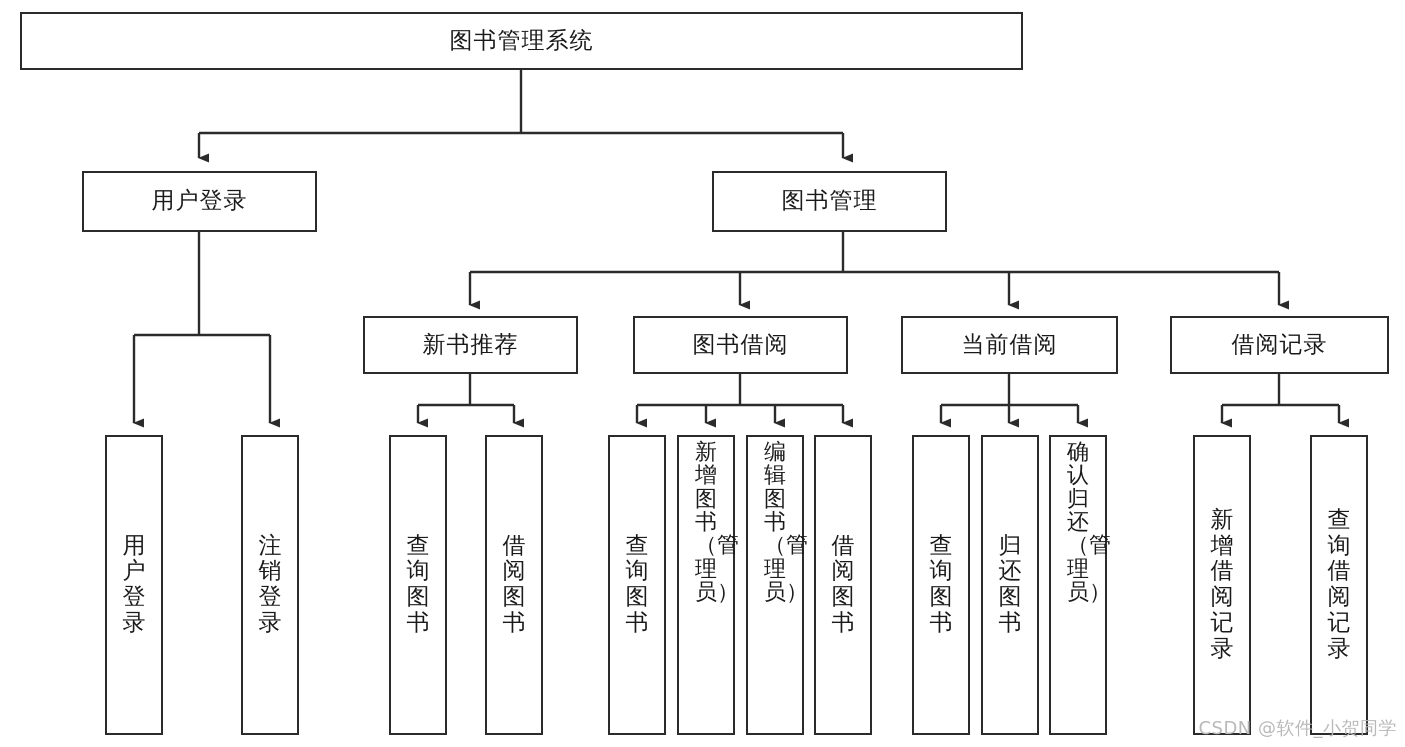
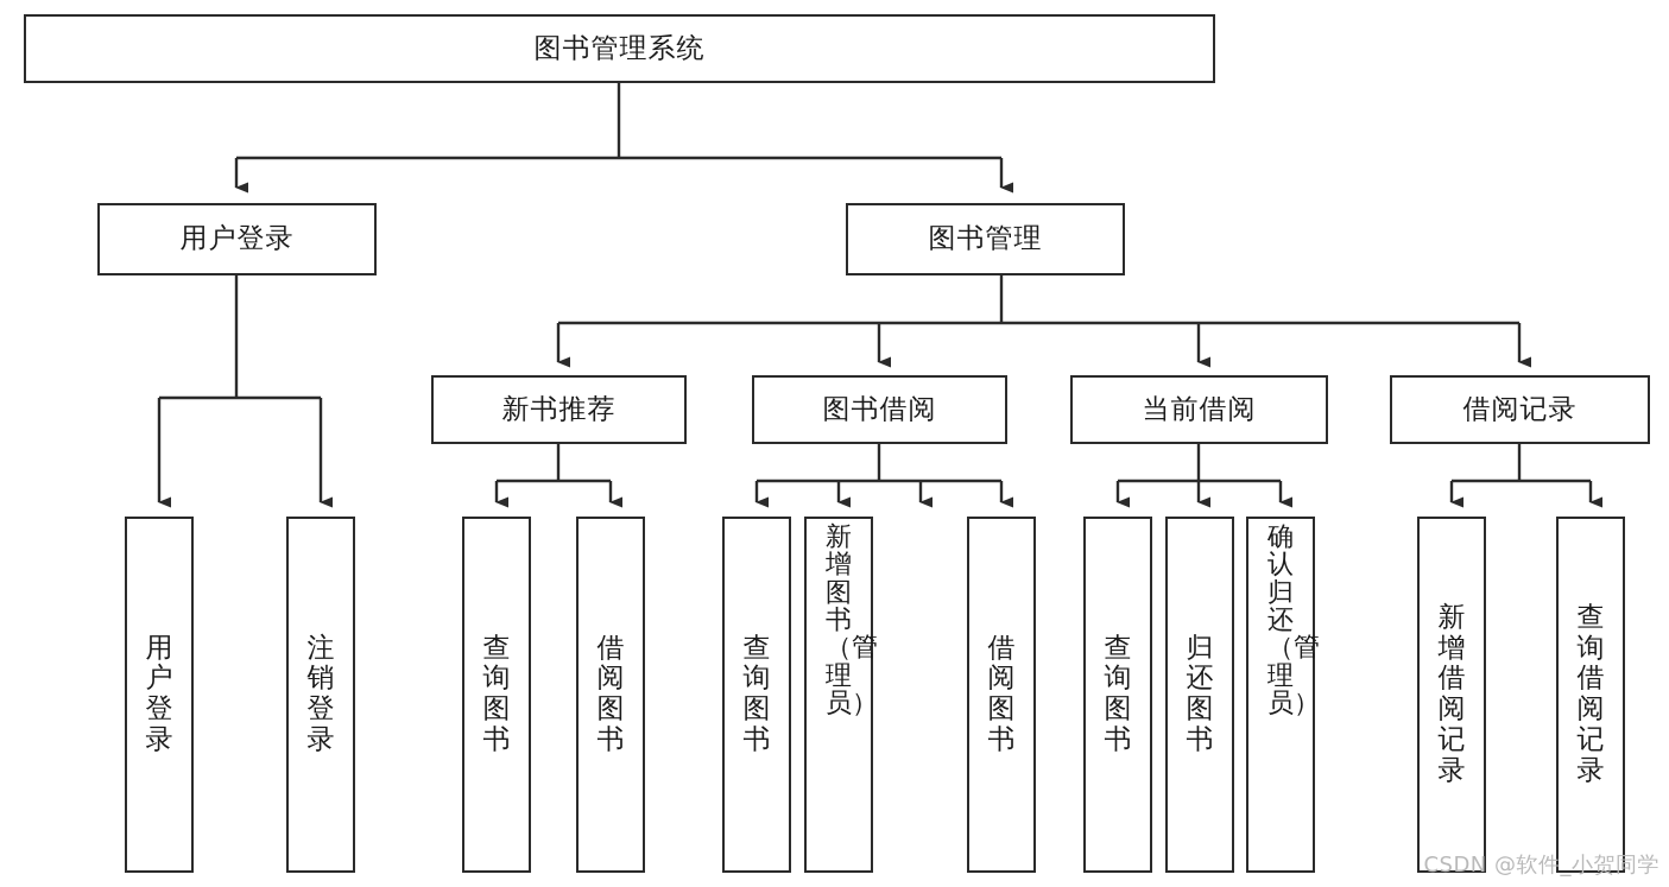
  图书管理系统
  用户登录
  图书管理
  新书推荐
  图书借阅
  当前借阅
  借阅记录
  用户登录
  注销登录
  查询图书
  借阅图书
  查询图书
  新增图书（管理员）
- 编辑图书（管理员）
  借阅图书
  查询图书
  归还图书
  确认归还（管理员）
  新增借阅记录
  查询借阅记录
  CSDN @软件_小贺同学
